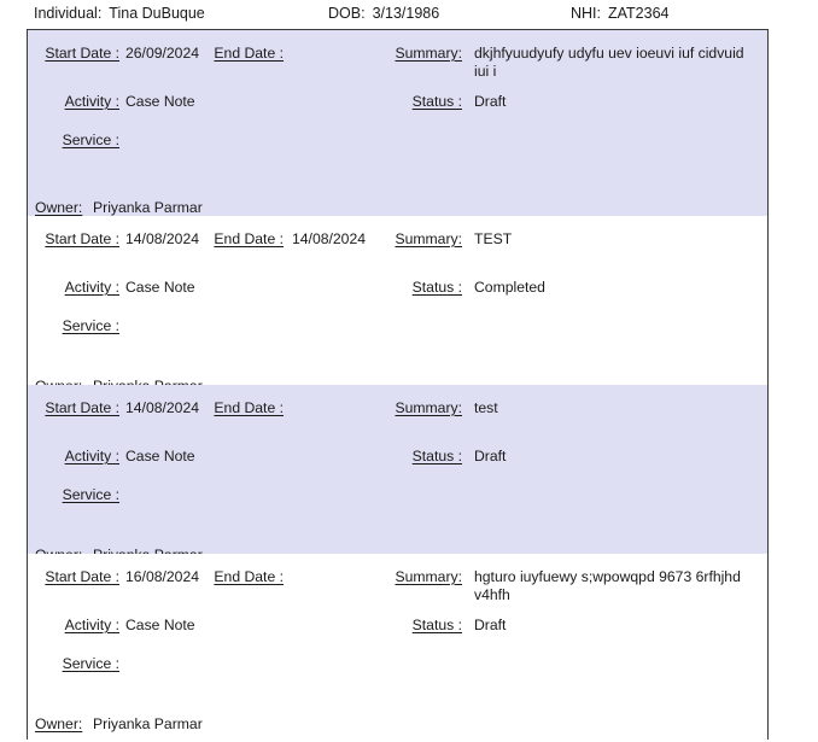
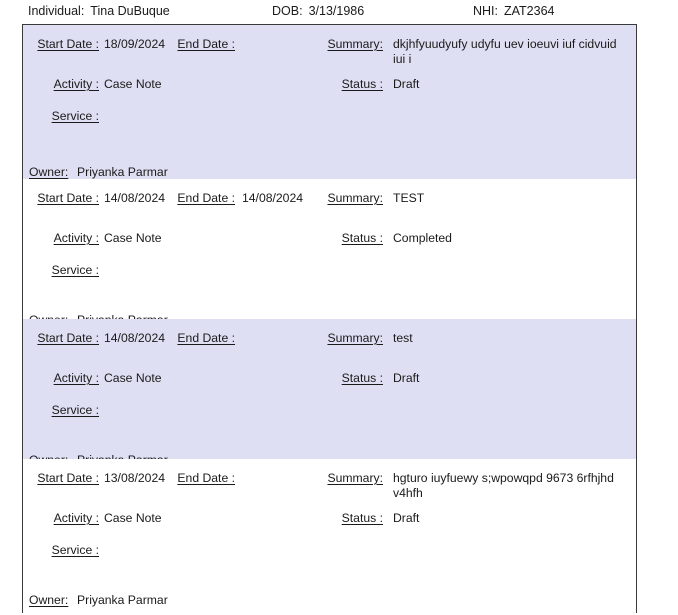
  Individual: Tina DuBuque
  DOB: 3/13/1986
  NHI: ZAT2364
  Start Date :
- 26/09/2024
+ 18/09/2024
  End Date :
  Summary:
  dkjhfyuudyufy udyfu uev ioeuvi iuf cidvuid iui i
  Activity :
  Case Note
  Status :
  Draft
  Service :
  Owner:
  Priyanka Parmar
  Start Date :
  14/08/2024
  End Date :
  14/08/2024
  Summary:
  TEST
  Activity :
  Case Note
  Status :
  Completed
  Service :
  Start Date :
  14/08/2024
  End Date :
  Summary:
  test
  Activity :
  Case Note
  Status :
  Draft
  Service :
  Start Date :
- 16/08/2024
+ 13/08/2024
  End Date :
  Summary:
  hgturo iuyfuewy s;wpowqpd 9673 6rfhjhd v4hfh
  Activity :
  Case Note
  Status :
  Draft
  Service :
  Owner:
  Priyanka Parmar
